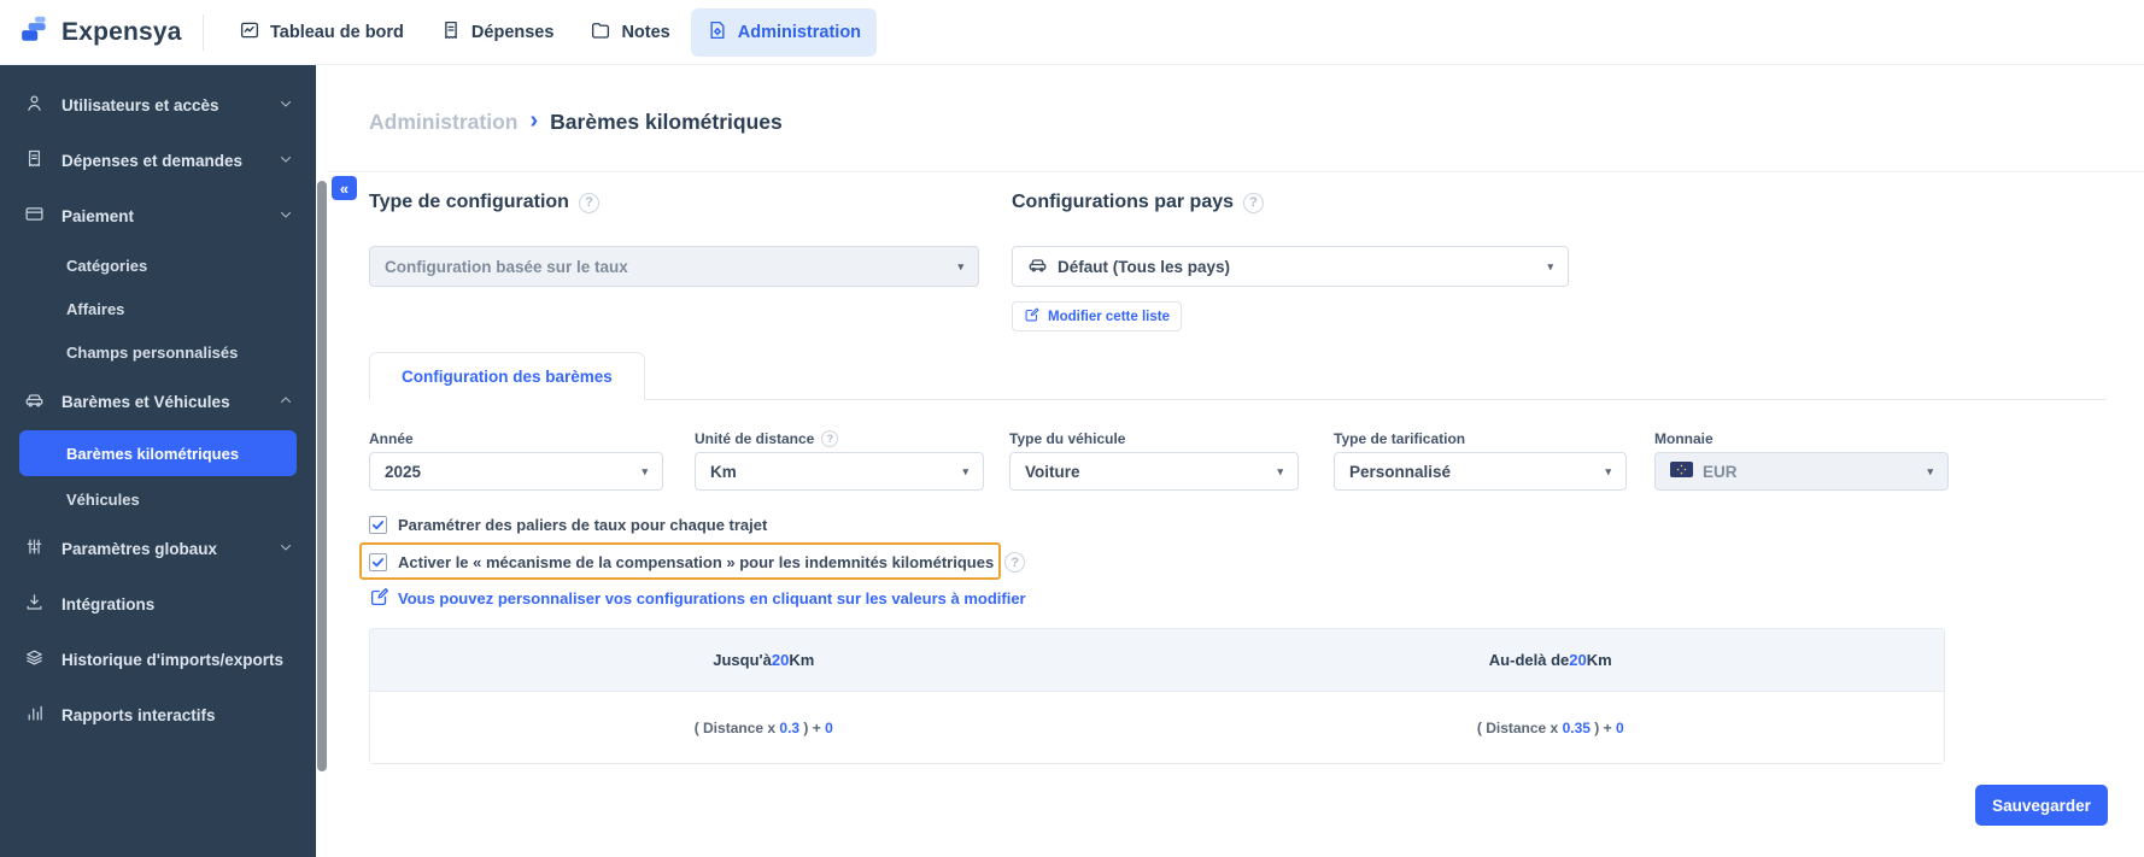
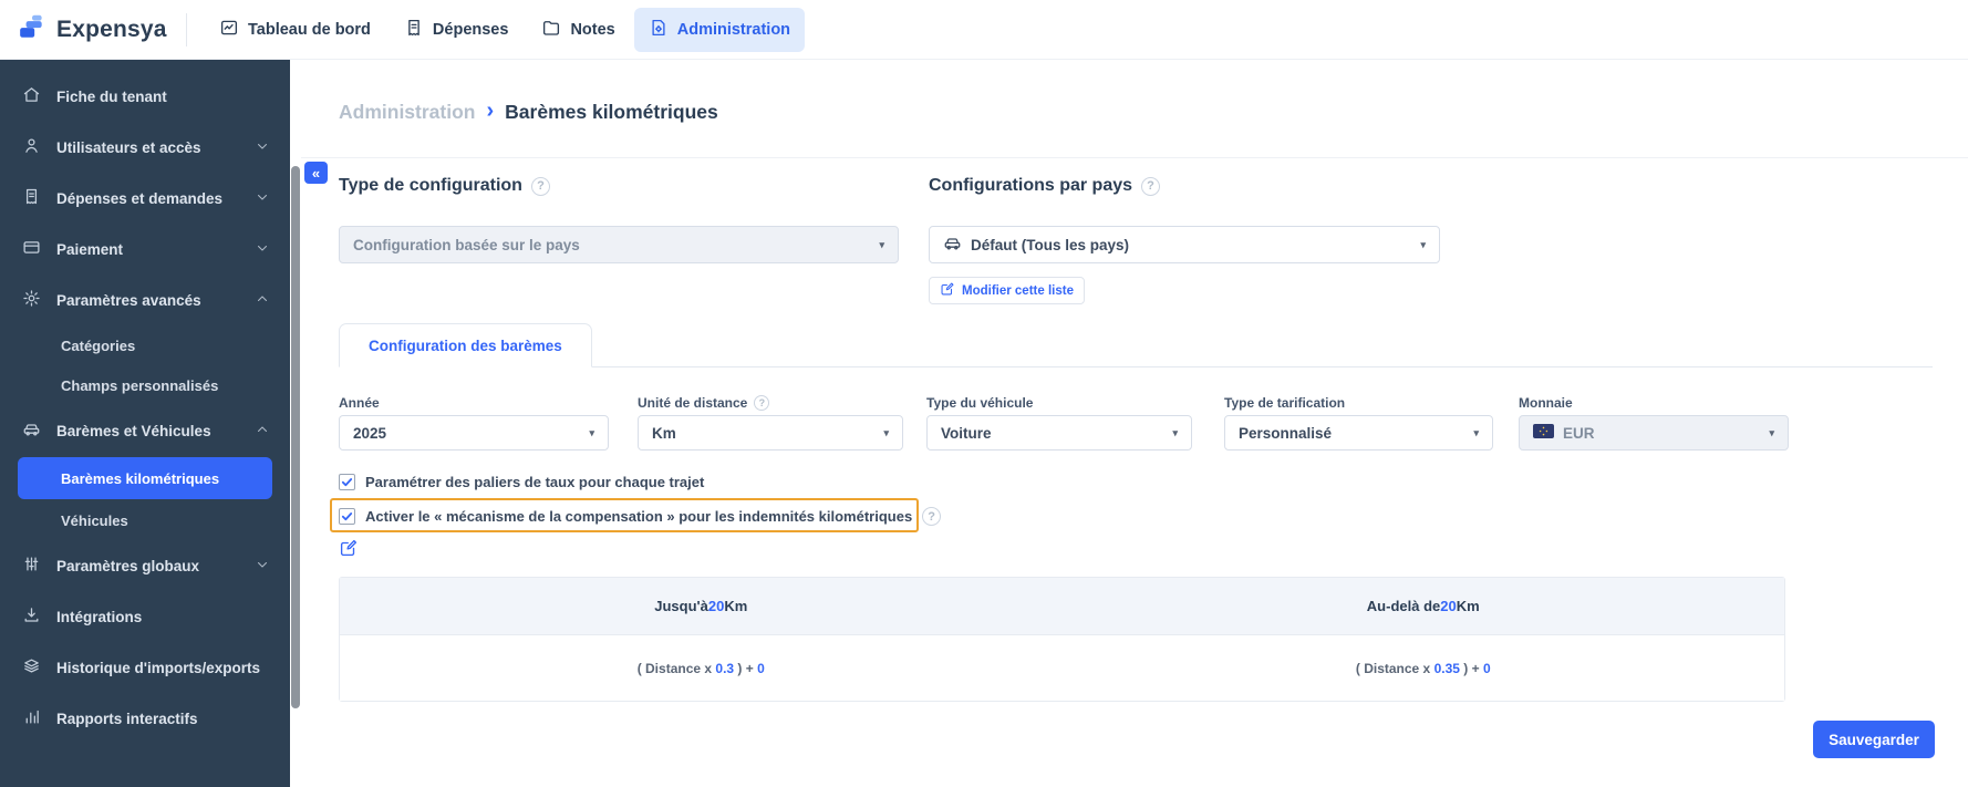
  Expensya
  Tableau de bord
  Dépenses
  Notes
  Administration
+ Fiche du tenant
  Utilisateurs et accès
  Dépenses et demandes
  Paiement
+ Paramètres avancés
  Catégories
- Affaires
  Champs personnalisés
  Barèmes et Véhicules
  Barèmes kilométriques
  Véhicules
  Paramètres globaux
  Intégrations
  Historique d'imports/exports
  Rapports interactifs
  Administration
  ›
  Barèmes kilométriques
  «
  Type de configuration
  ?
  Configurations par pays
  ?
- Configuration basée sur le taux
+ Configuration basée sur le pays
  ▾
  Défaut (Tous les pays)
  ▾
  Modifier cette liste
  Configuration des barèmes
  Année
  Unité de distance
  ?
  Type du véhicule
  Type de tarification
  Monnaie
  2025
  ▾
  Km
  ▾
  Voiture
  ▾
  Personnalisé
  ▾
  EUR
  ▾
  Paramétrer des paliers de taux pour chaque trajet
  Activer le « mécanisme de la compensation » pour les indemnités kilométriques
  ?
- Vous pouvez personnaliser vos configurations en cliquant sur les valeurs à modifier
  Jusqu'à
  20
  Km
  Au-delà de
  20
  Km
  ( Distance x
  0.3
  ) +
  0
  ( Distance x
  0.35
  ) +
  0
  Sauvegarder
